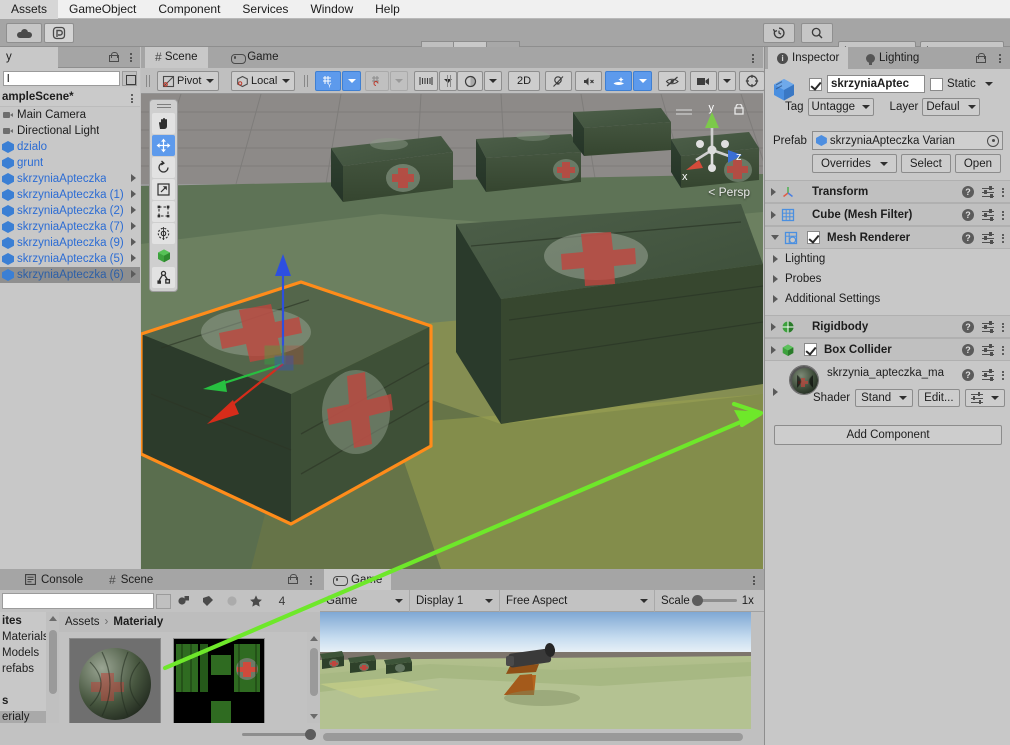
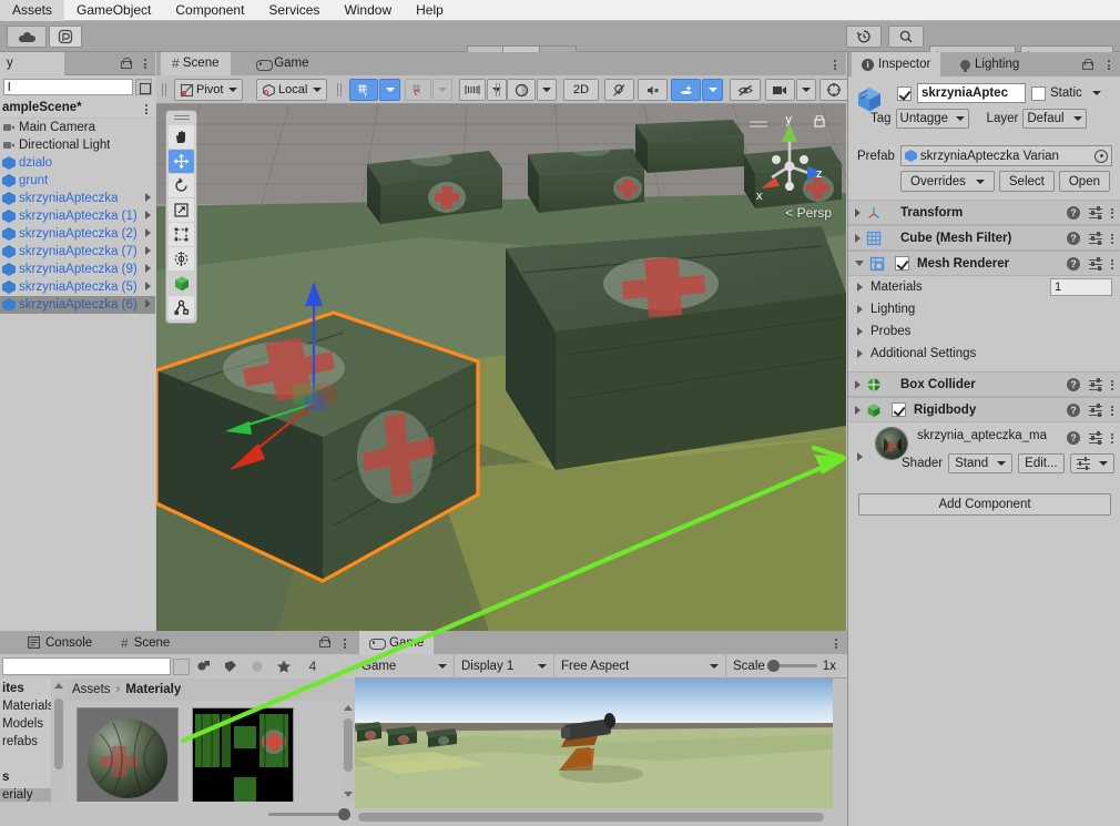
  Assets
  GameObject
  Component
  Services
  Window
  Help
  y
  l
  ampleScene*
  Main Camera
  Directional Light
  dzialo
  grunt
  skrzyniaApteczka
  skrzyniaApteczka (1)
  skrzyniaApteczka (2)
  skrzyniaApteczka (7)
  skrzyniaApteczka (9)
  skrzyniaApteczka (5)
  skrzyniaApteczka (6)
  #
  Scene
  Game
  Pivot
  Local
  2D
  y
  x
  z
  < Persp
  i
  Inspector
  Lighting
  skrzyniaAptec
  Static
  Tag
  Untagge
  Layer
  Defaul
  Prefab
  skrzyniaApteczka Varian
  Overrides
  Select
  Open
  Transform
  ?
  Cube (Mesh Filter)
  ?
  Mesh Renderer
  ?
+ Materials
+ 1
  Lighting
  Probes
  Additional Settings
- Rigidbody
+ Box Collider
  ?
- Box Collider
+ Rigidbody
  ?
  skrzynia_apteczka_ma
  ?
  Shader
  Stand
  Edit...
  Add Component
  Console
  #
  Scene
  4
  ites
  Material
  Models
  refabs
  s
  erialy
  Assets
  ›
  Materialy
  Gae
  Game
  Display 1
  Free Aspect
  Scale
  1x
